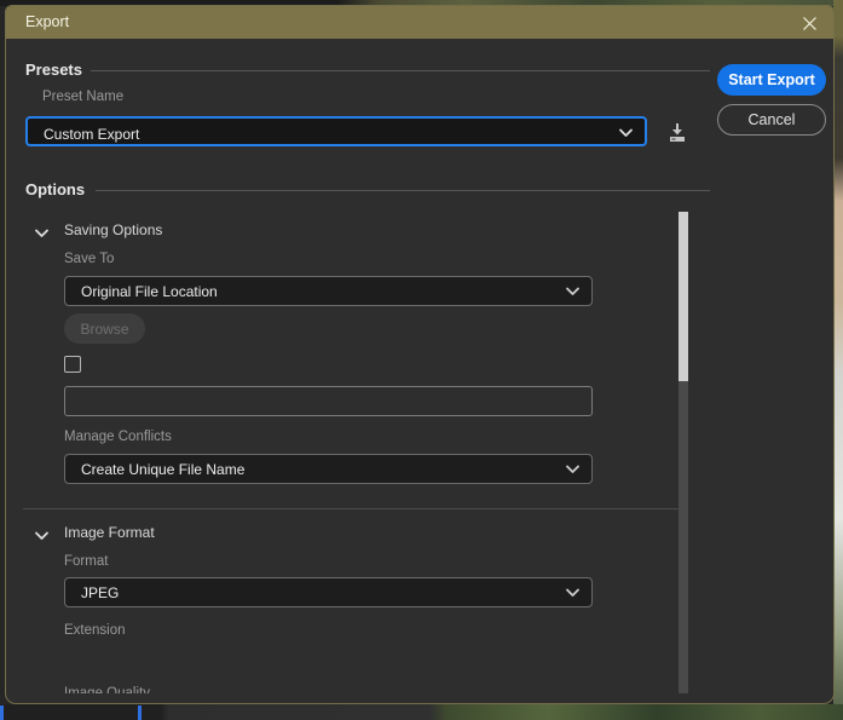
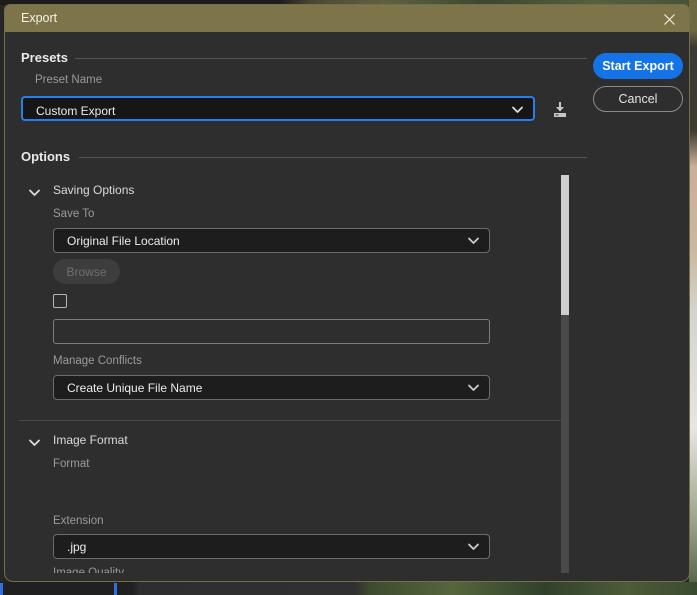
  Export
  Presets
  Start Export
  Cancel
  Preset Name
  Custom Export
  Options
  Saving Options
  Save To
  Original File Location
  Browse
  Manage Conflicts
  Create Unique File Name
  Image Format
  Format
- JPEG
  Extension
+ .jpg
